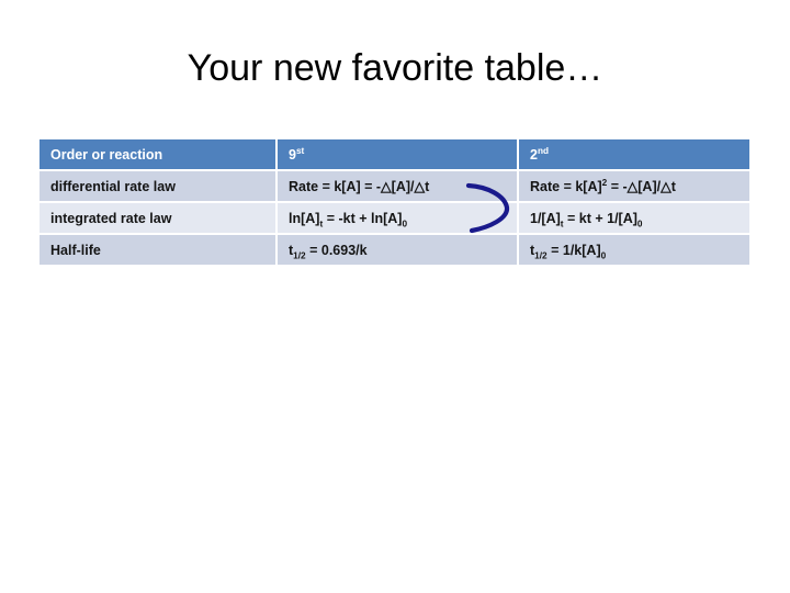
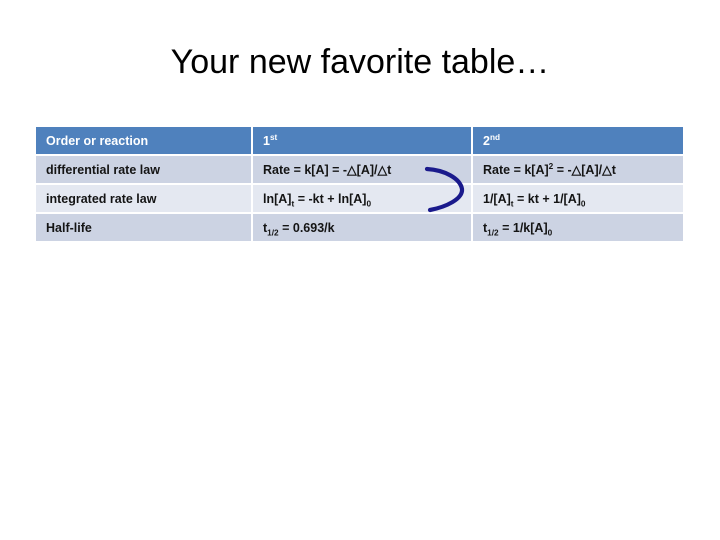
  Your new favorite table…
- Order or reaction	9st	2nd
+ Order or reaction	1st	2nd
  differential rate law	Rate = k[A] = -△[A]/△t	Rate = k[A]2 = -△[A]/△t
  integrated rate law	ln[A]t = -kt + ln[A]0	1/[A]t = kt + 1/[A]0
  Half-life	t1/2 = 0.693/k	t1/2 = 1/k[A]0
